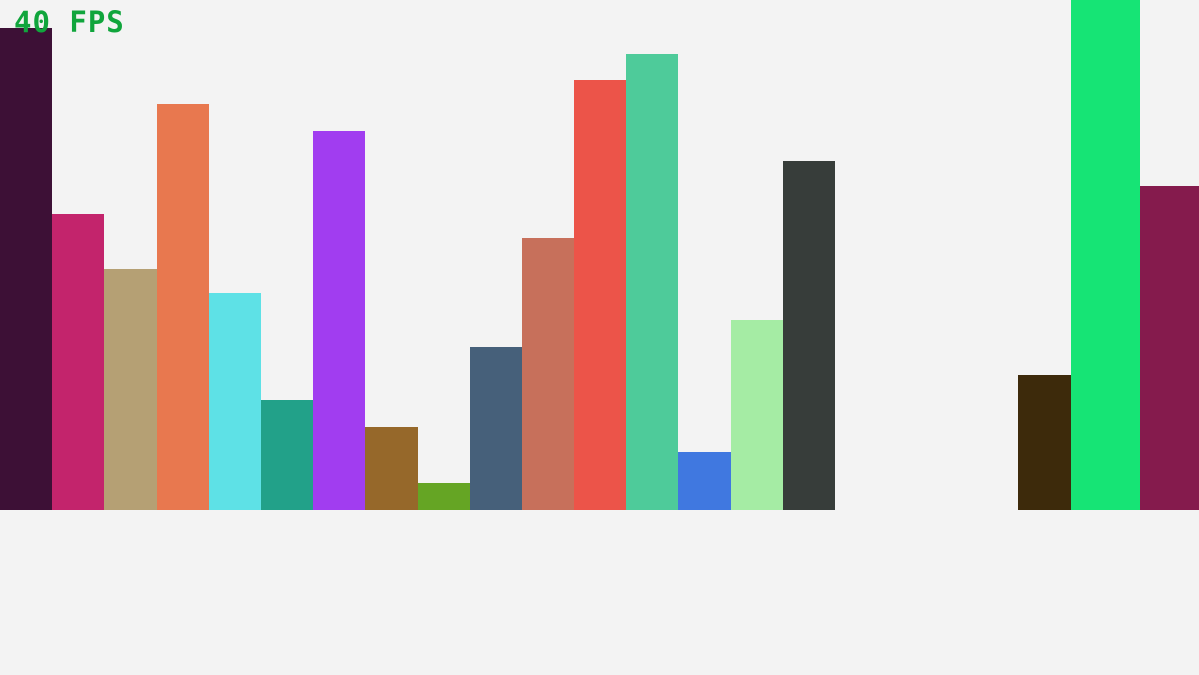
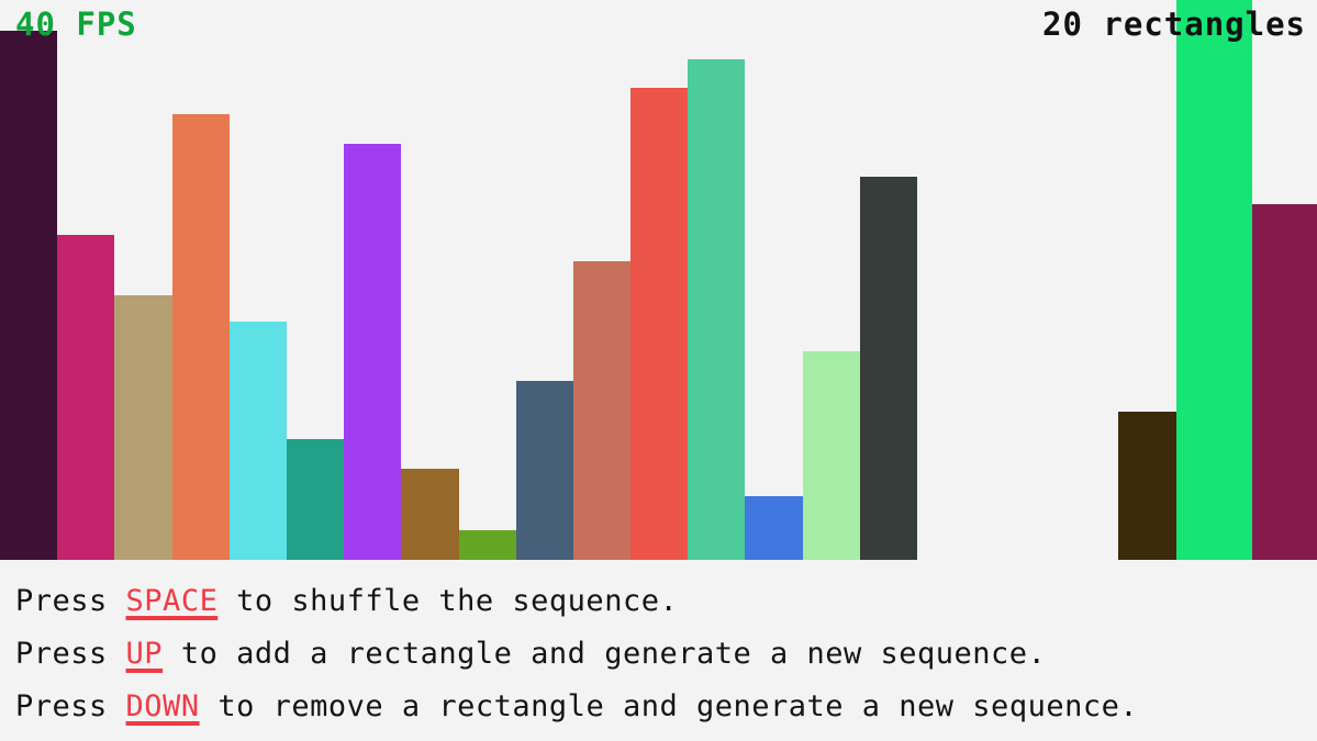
  40 FPS
+ 20 rectangles
+ Press SPACE to shuffle the sequence.
+ Press UP to add a rectangle and generate a new sequence.
+ Press DOWN to remove a rectangle and generate a new sequence.
